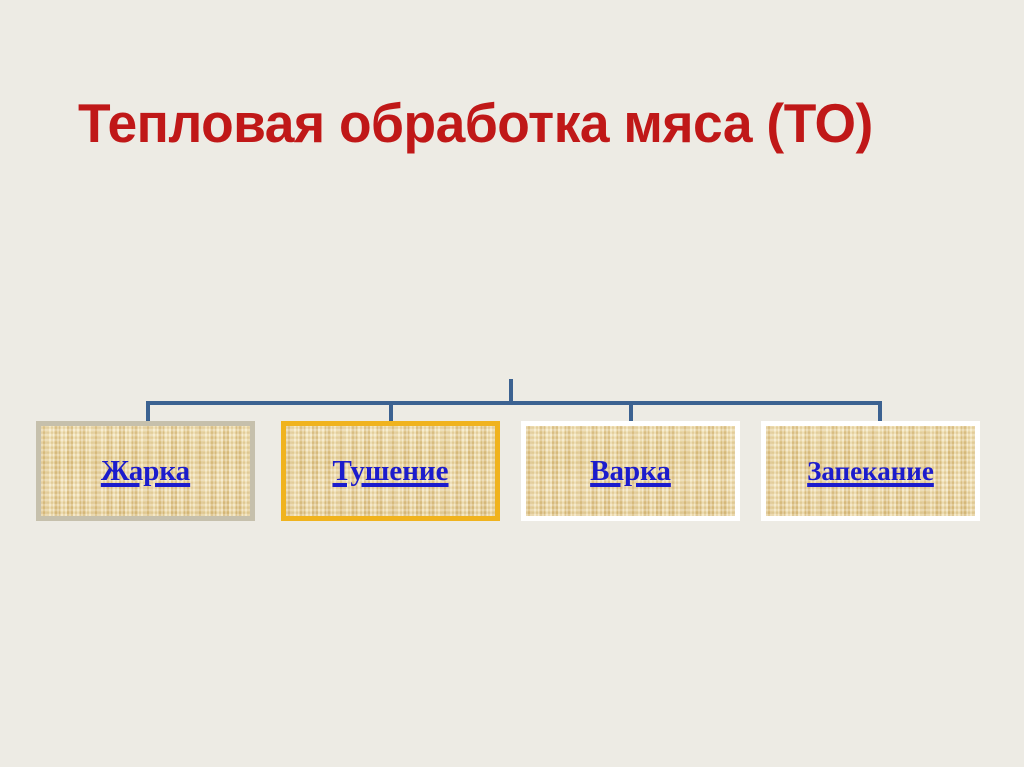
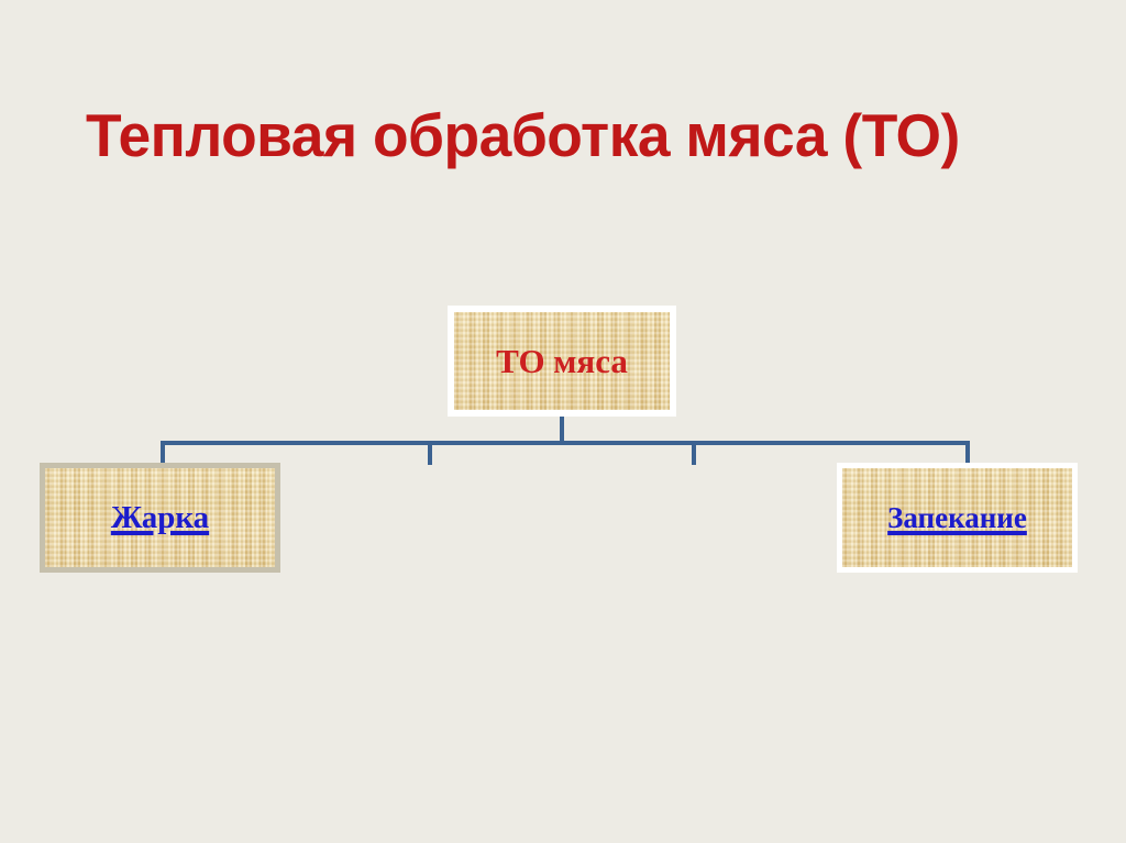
  Тепловая обработка мяса (ТО)
+ ТО мяса
  Жарка
- Тушение
- Варка
  Запекание
